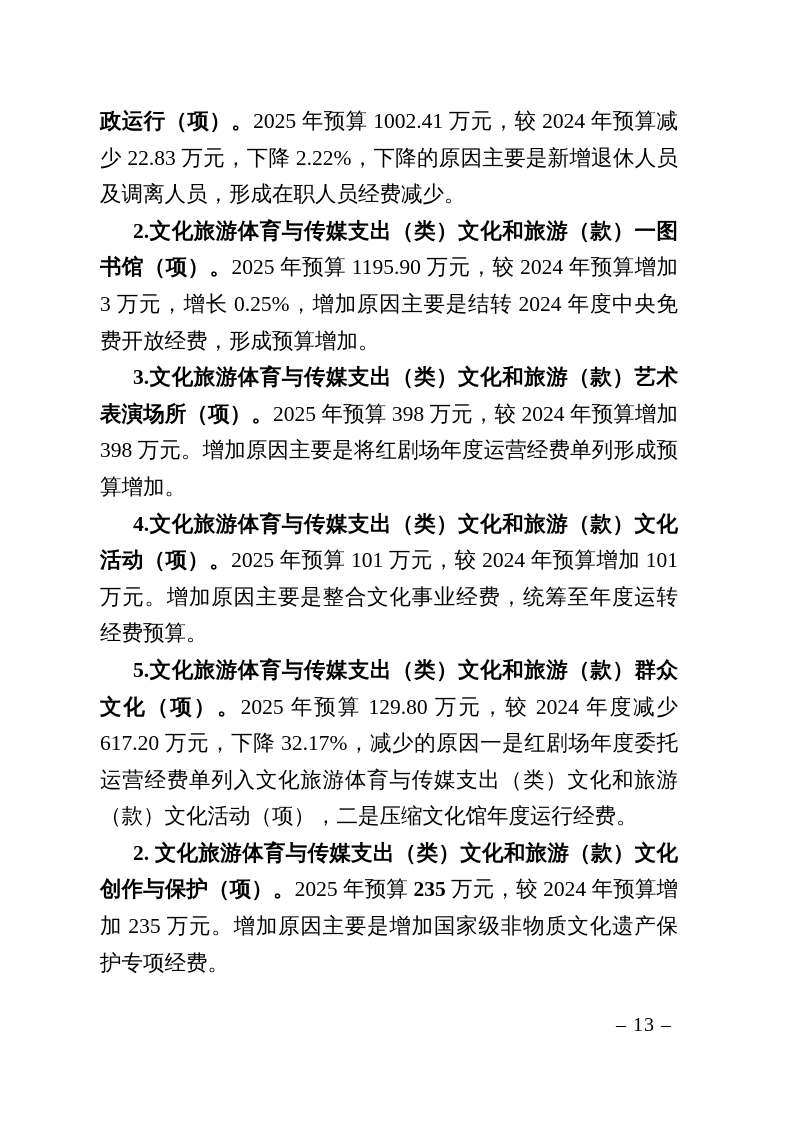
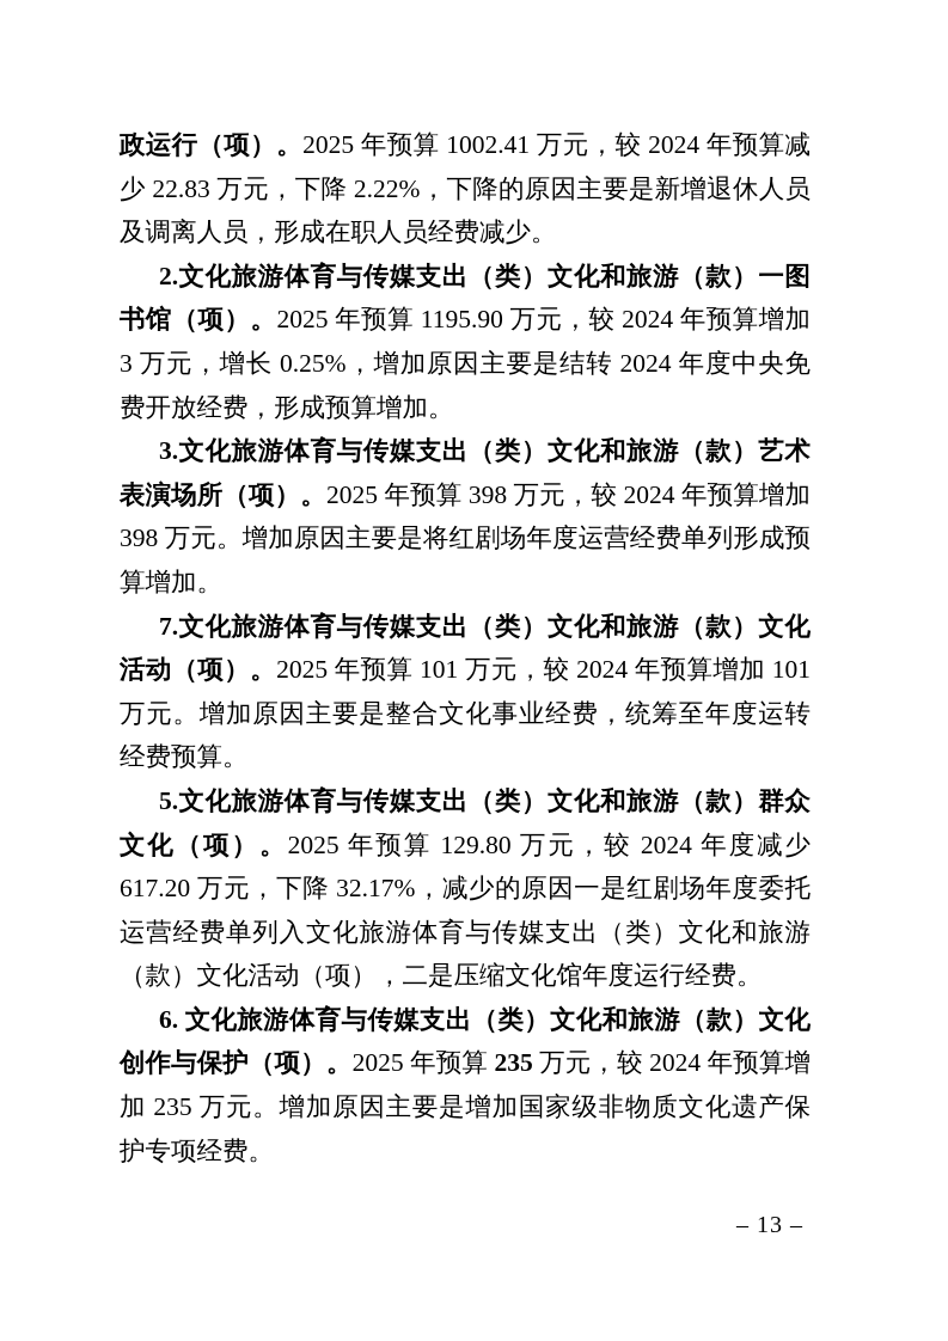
  政运行（项）。2025 年预算 1002.41 万元，较 2024 年预算减少 22.83 万元，下降 2.22%，下降的原因主要是新增退休人员及调离人员，形成在职人员经费减少。
  2.文化旅游体育与传媒支出（类）文化和旅游（款）一图书馆（项）。2025 年预算 1195.90 万元，较 2024 年预算增加 3 万元，增长 0.25%，增加原因主要是结转 2024 年度中央免费开放经费，形成预算增加。
  3.文化旅游体育与传媒支出（类）文化和旅游（款）艺术表演场所（项）。2025 年预算 398 万元，较 2024 年预算增加 398 万元。增加原因主要是将红剧场年度运营经费单列形成预算增加。
- 4.文化旅游体育与传媒支出（类）文化和旅游（款）文化活动（项）。2025 年预算 101 万元，较 2024 年预算增加 101 万元。增加原因主要是整合文化事业经费，统筹至年度运转经费预算。
+ 7.文化旅游体育与传媒支出（类）文化和旅游（款）文化活动（项）。2025 年预算 101 万元，较 2024 年预算增加 101 万元。增加原因主要是整合文化事业经费，统筹至年度运转经费预算。
  5.文化旅游体育与传媒支出（类）文化和旅游（款）群众文化（项）。2025 年预算 129.80 万元，较 2024 年度减少 617.20 万元，下降 32.17%，减少的原因一是红剧场年度委托运营经费单列入文化旅游体育与传媒支出（类）文化和旅游（款）文化活动（项），二是压缩文化馆年度运行经费。
- 2. 文化旅游体育与传媒支出（类）文化和旅游（款）文化创作与保护（项）。2025 年预算 235 万元，较 2024 年预算增加 235 万元。增加原因主要是增加国家级非物质文化遗产保护专项经费。
+ 6. 文化旅游体育与传媒支出（类）文化和旅游（款）文化创作与保护（项）。2025 年预算 235 万元，较 2024 年预算增加 235 万元。增加原因主要是增加国家级非物质文化遗产保护专项经费。
  – 13 –
